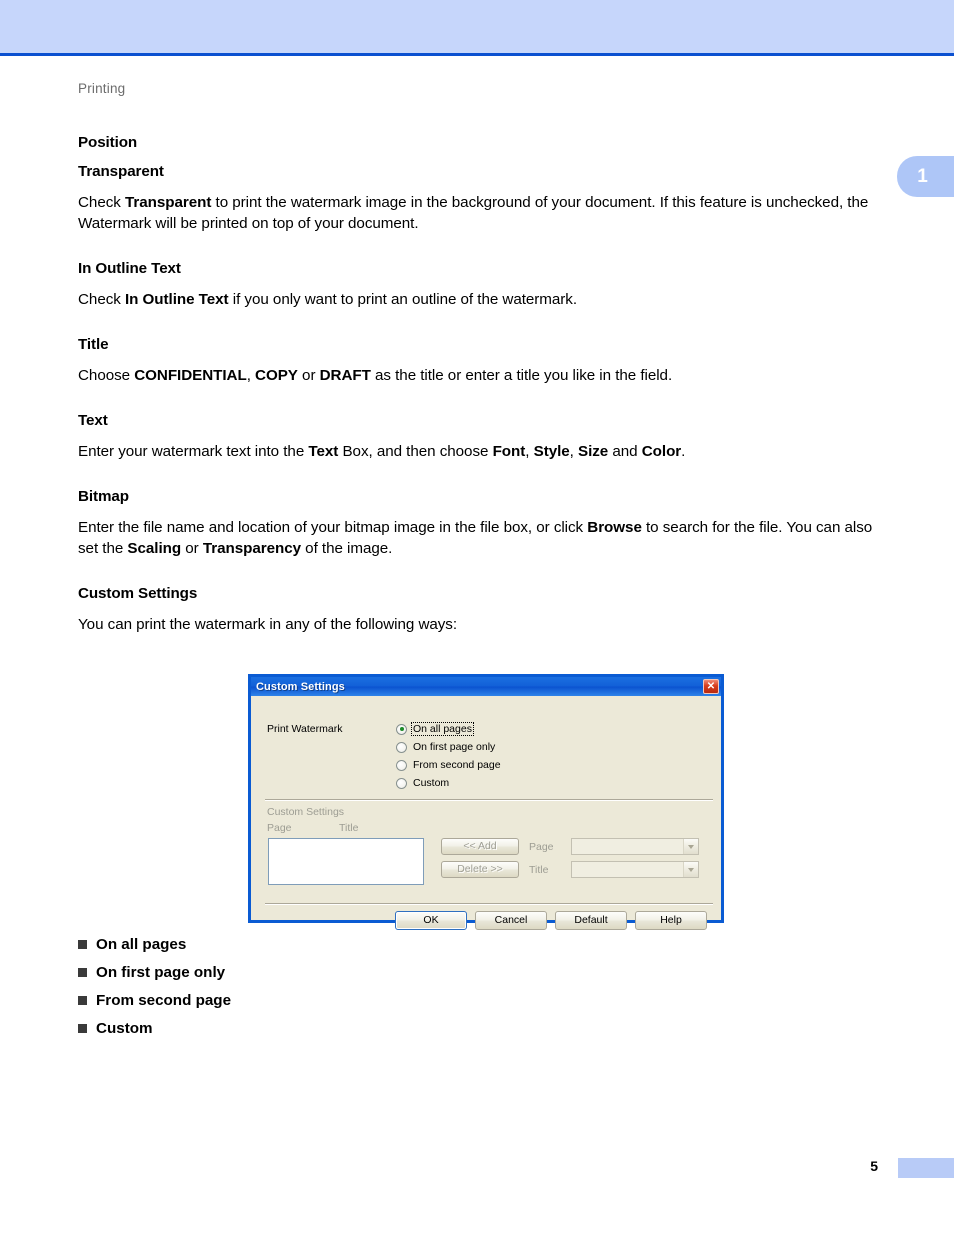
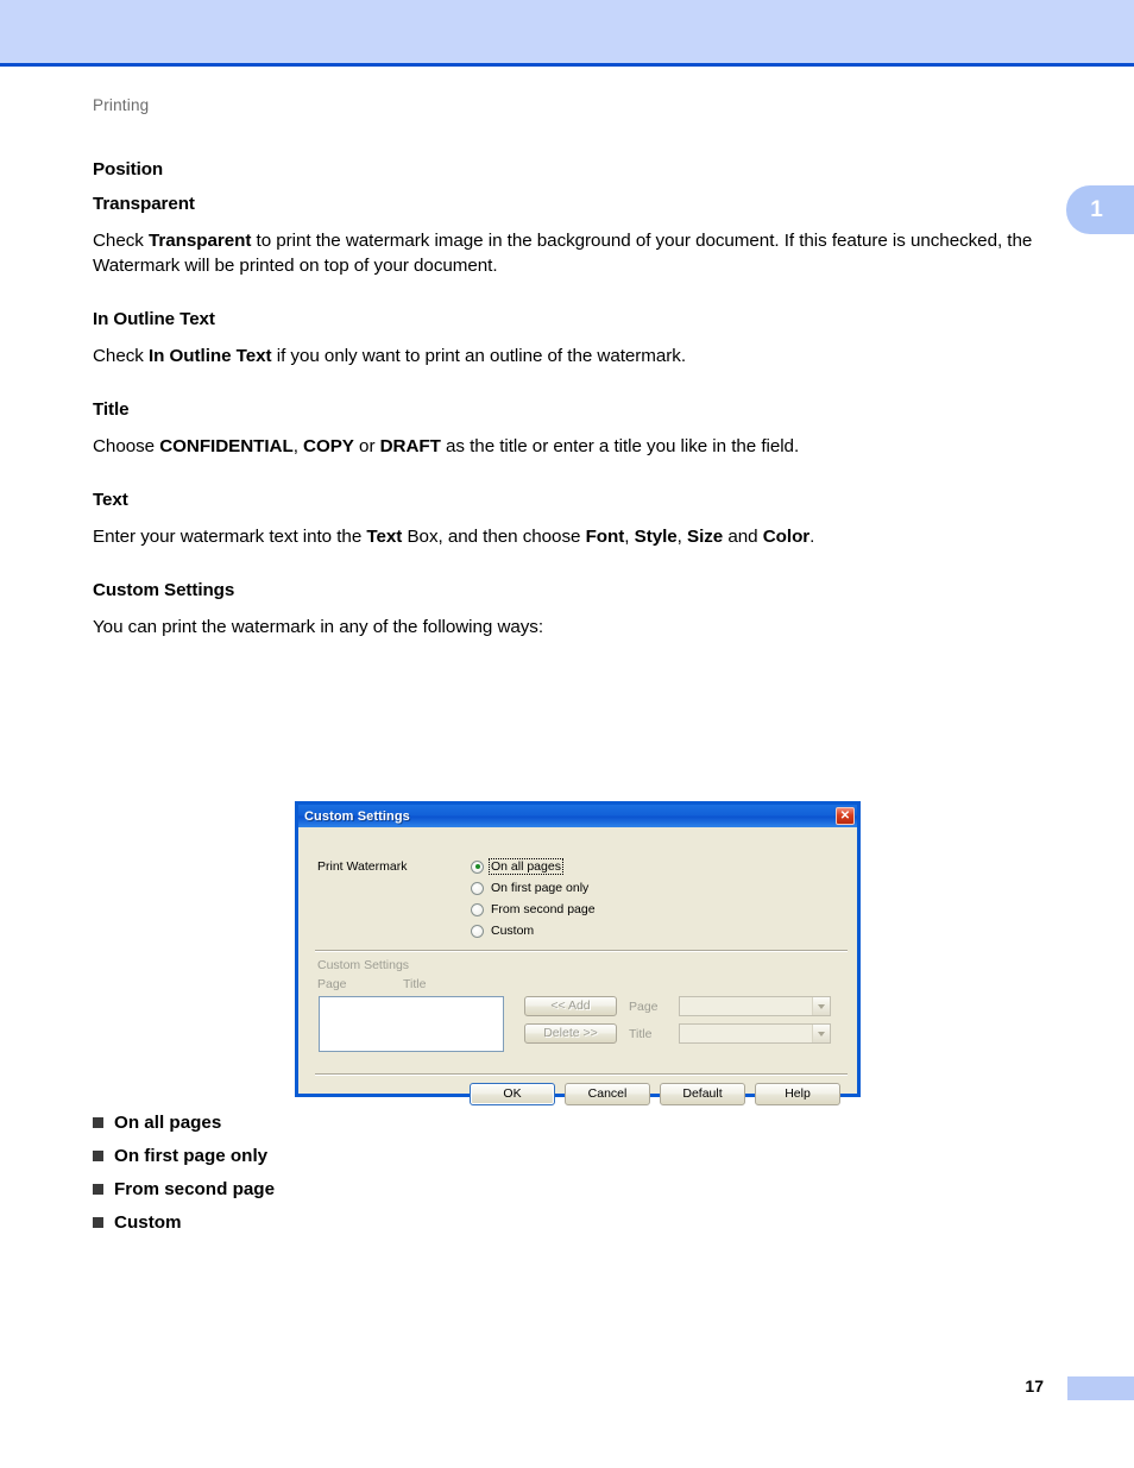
  Printing
  1
  Position
  Transparent
  Check Transparent to print the watermark image in the background of your document. If this feature is unchecked, the Watermark will be printed on top of your document.
  In Outline Text
  Check In Outline Text if you only want to print an outline of the watermark.
  Title
  Choose CONFIDENTIAL, COPY or DRAFT as the title or enter a title you like in the field.
  Text
  Enter your watermark text into the Text Box, and then choose Font, Style, Size and Color.
- Bitmap
- Enter the file name and location of your bitmap image in the file box, or click Browse to search for the file. You can also set the Scaling or Transparency of the image.
  Custom Settings
  You can print the watermark in any of the following ways:
  Custom Settings
  ✕
  Print Watermark
  On all pages
  On first page only
  From second page
  Custom
  Custom Settings
  Page
  Title
  << Add
  Delete >>
  Page
  Title
  OK
  Cancel
  Default
  Help
  On all pages
  On first page only
  From second page
  Custom
- 5
+ 17
